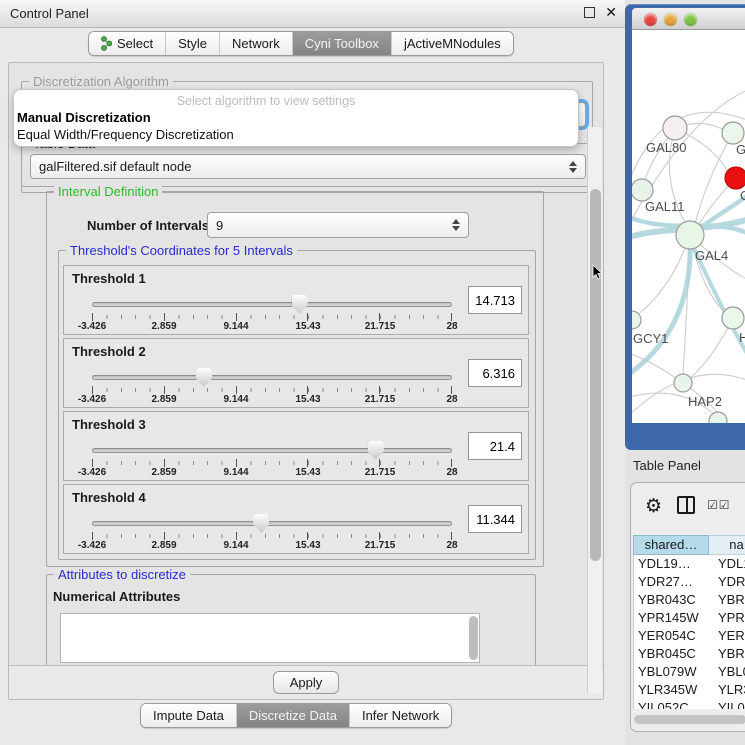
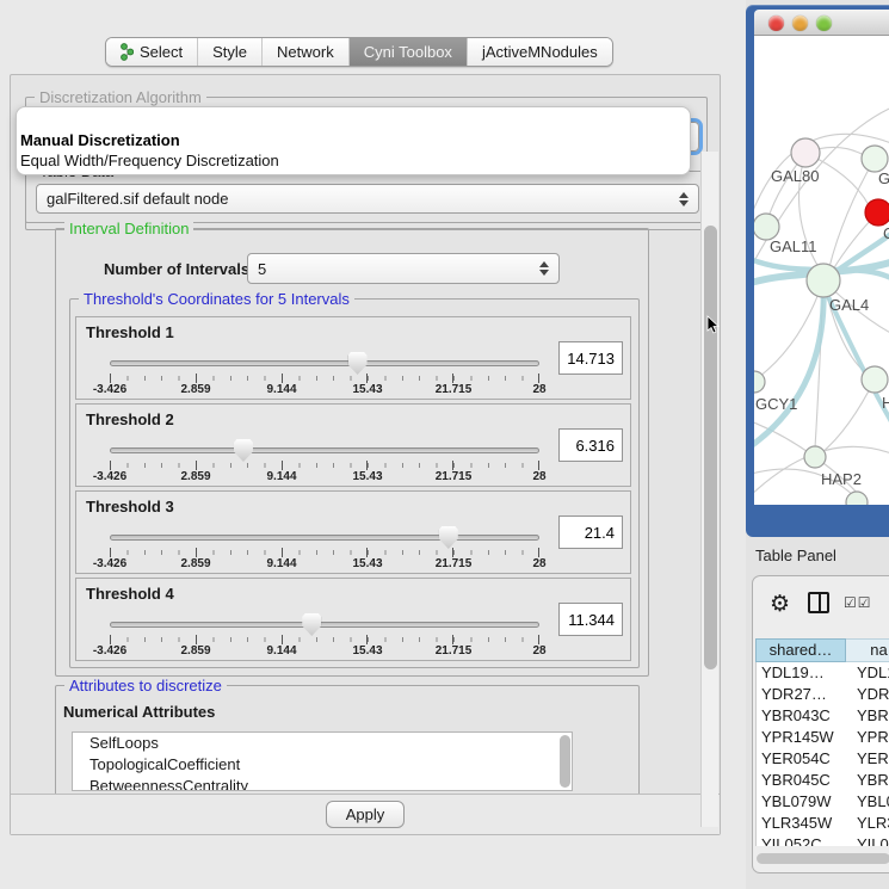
- Control Panel
- ✕
  Select
  Style
  Network
  Cyni Toolbox
  jActiveMNodules
  Discretization Algorithm
- Select algorithm to view settings
  Manual Discretization
  Equal Width/Frequency Discretization
  galFiltered.sif default node
  Interval Definition
  Number of Intervals
- 9
+ 5
  Threshold's Coordinates for 5 Intervals
  Threshold 1
  -3.426
  2.859
  9.144
  15.43
  21.715
  28
  14.713
  Threshold 2
  -3.426
  2.859
  9.144
  15.43
  21.715
  28
  6.316
  Threshold 3
  -3.426
  2.859
  9.144
  15.43
  21.715
  28
  21.4
  Threshold 4
  -3.426
  2.859
  9.144
  15.43
  21.715
  28
  11.344
  Attributes to discretize
  Numerical Attributes
+ SelfLoops
+ TopologicalCoefficient
+ BetweennessCentrality
  Apply
- Impute Data
- Discretize Data
- Infer Network
  GAL80
  G
  GAL11
  GAL4
  GCY1
  H
  HAP2
  Table Panel
  ⚙
  ☑☑
  shared…
  na
  YDL19…
  YDL
  YDR27…
  YDR
  YBR043C
  YBR
  YPR145W
  YPR
  YER054C
  YER
  YBR045C
  YBR
  YBL079W
  YBL
  YLR345W
  YLR
  YIL052C
  YIL0
